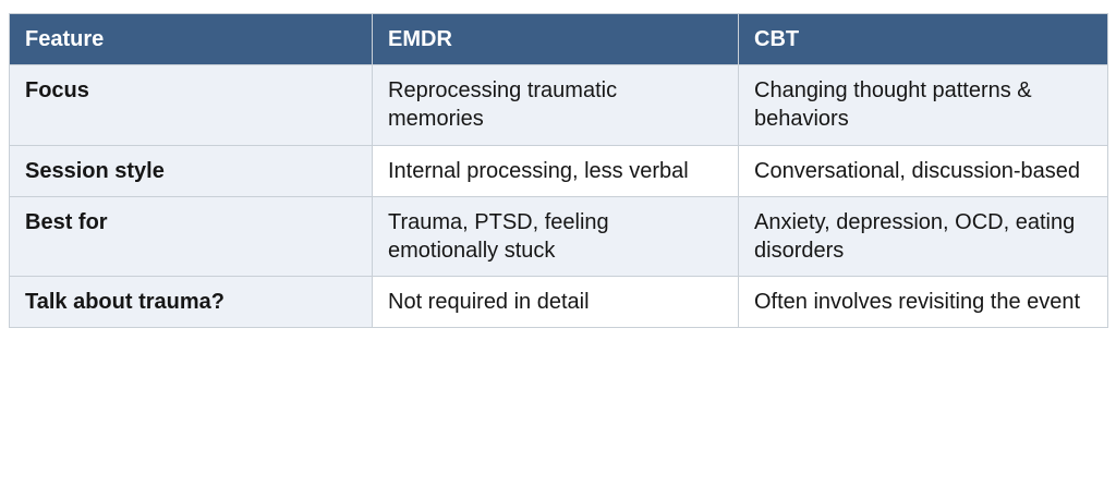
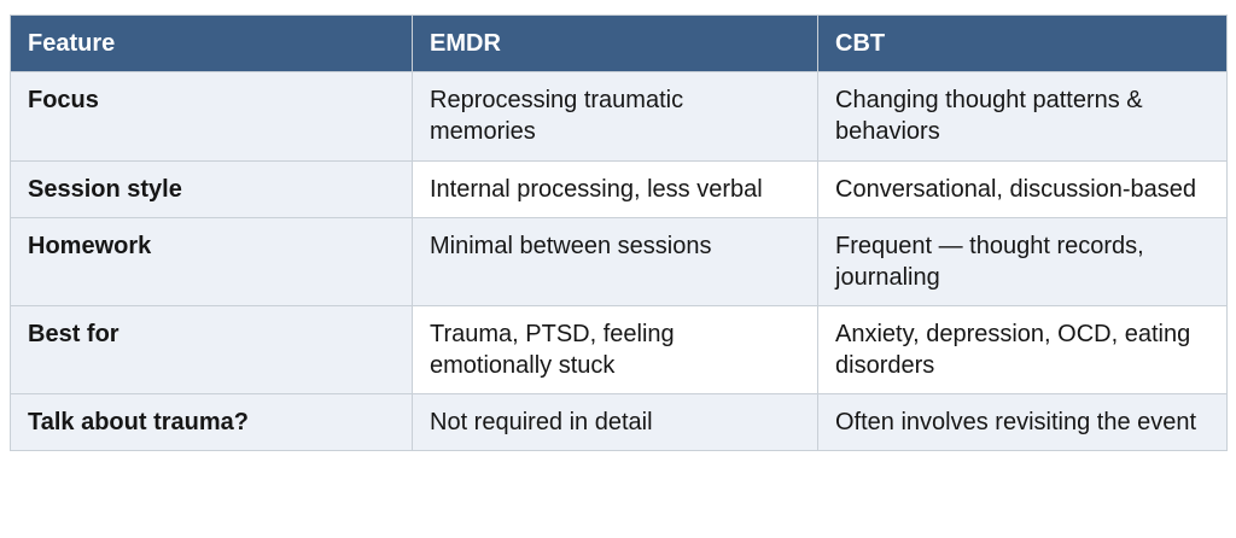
  Feature	EMDR	CBT
  Focus	Reprocessing traumatic memories	Changing thought patterns & behaviors
  Session style	Internal processing, less verbal	Conversational, discussion-based
+ Homework	Minimal between sessions	Frequent — thought records, journaling
  Best for	Trauma, PTSD, feeling emotionally stuck	Anxiety, depression, OCD, eating disorders
  Talk about trauma?	Not required in detail	Often involves revisiting the event
